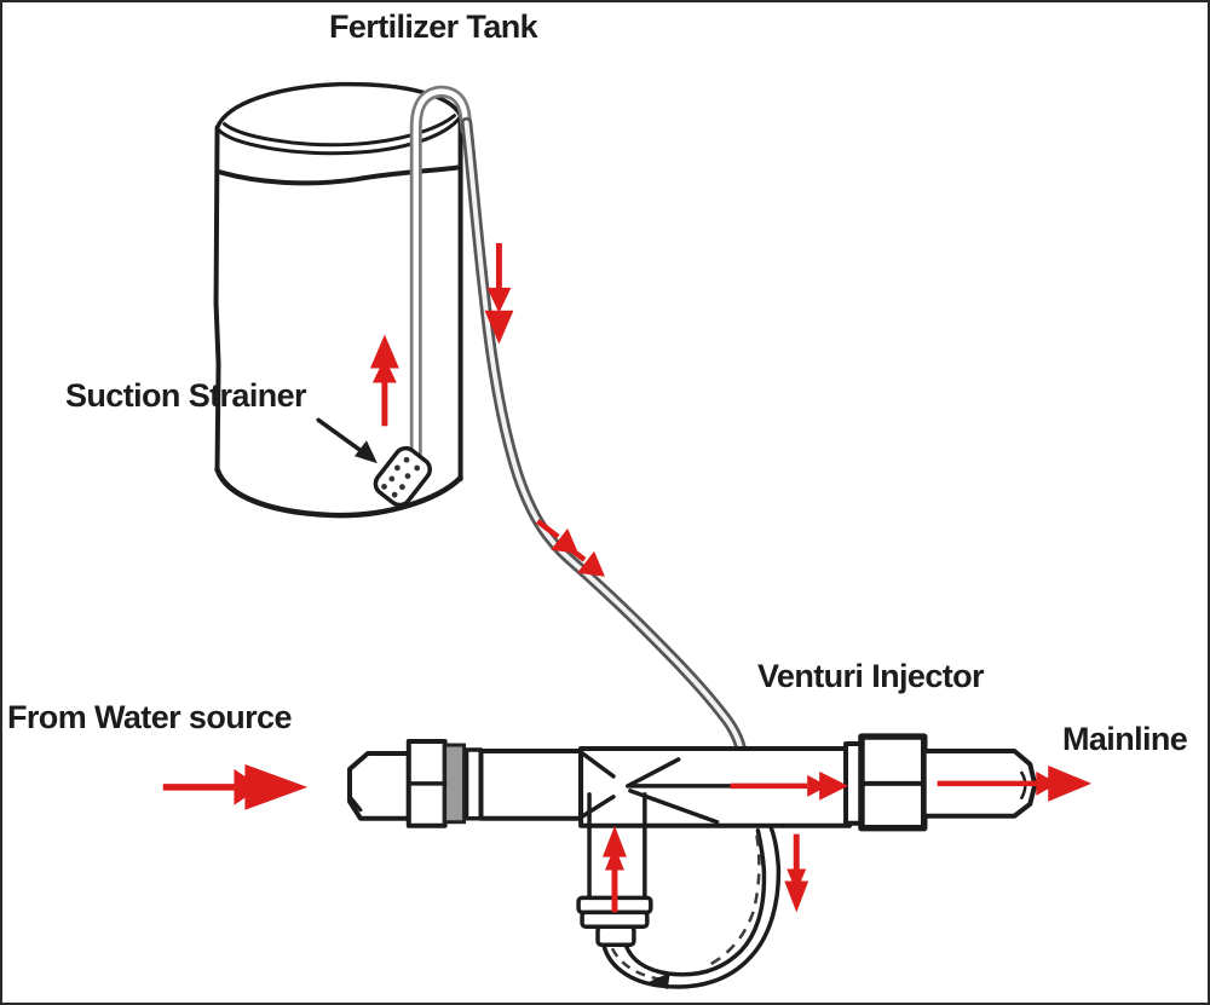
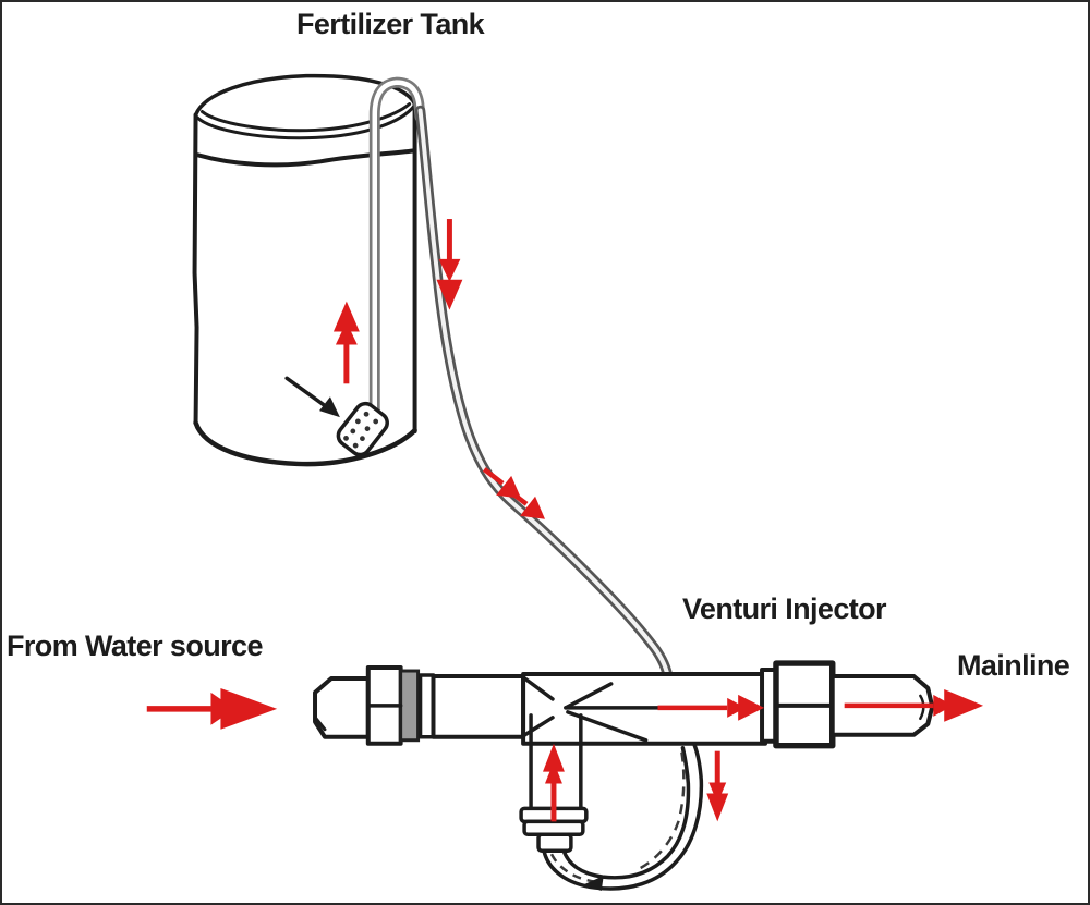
  Fertilizer Tank
- Suction Strainer
  From Water source
  Venturi Injector
  Mainline
